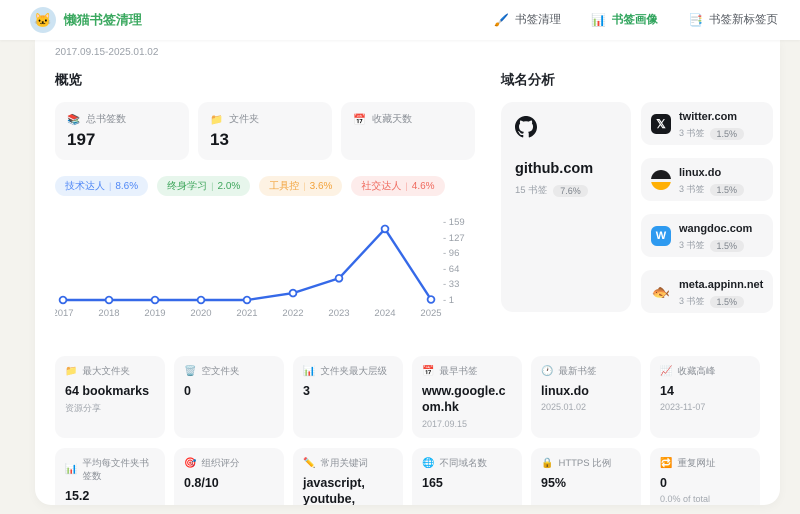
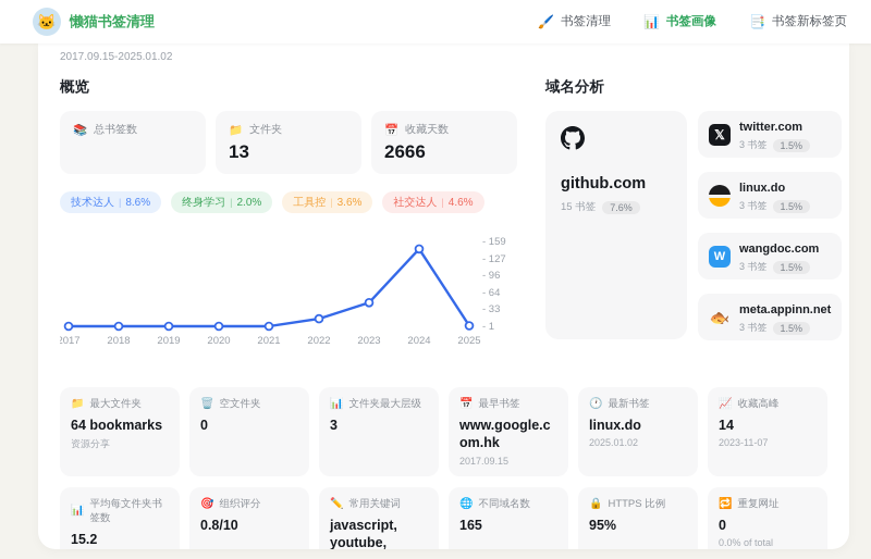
  🐱
  懒猫书签清理
  🖌️
  书签清理
  📊
  书签画像
  📑
  书签新标签页
  2017.09.15-2025.01.02
  概览
  📚
  总书签数
- 197
  📁
  文件夹
  13
  📅
  收藏天数
+ 2666
  技术达人
  |
  8.6%
  终身学习
  |
  2.0%
  工具控
  |
  3.6%
  社交达人
  |
  4.6%
  - 1
  - 33
  - 64
  - 96
  - 127
  - 159
  2017
  2018
  2019
  2020
  2021
  2022
  2023
  2024
  2025
  域名分析
  github.com
  15 书签
  7.6%
  𝕏
  twitter.com
  3 书签
  1.5%
  linux.do
  3 书签
  1.5%
  W
  wangdoc.com
  3 书签
  1.5%
  🐟
  meta.appinn.net
  3 书签
  1.5%
  📁
  最大文件夹
  64 bookmarks
  资源分享
  🗑️
  空文件夹
  0
  📊
  文件夹最大层级
  3
  📅
  最早书签
  www.google.com.hk
  2017.09.15
  🕐
  最新书签
  linux.do
  2025.01.02
  📈
  收藏高峰
  14
  2023-11-07
  📊
  平均每文件夹书签数
  15.2
  🎯
  组织评分
  0.8/10
  ✏️
  常用关键词
  javascript, youtube,
  🌐
  不同域名数
  165
  🔒
  HTTPS 比例
  95%
  🔁
  重复网址
  0
  0.0% of total
